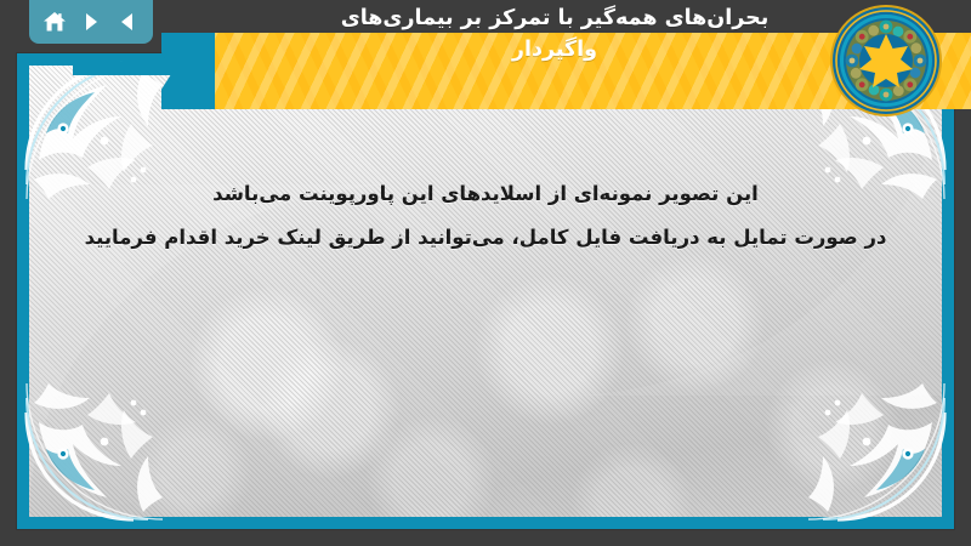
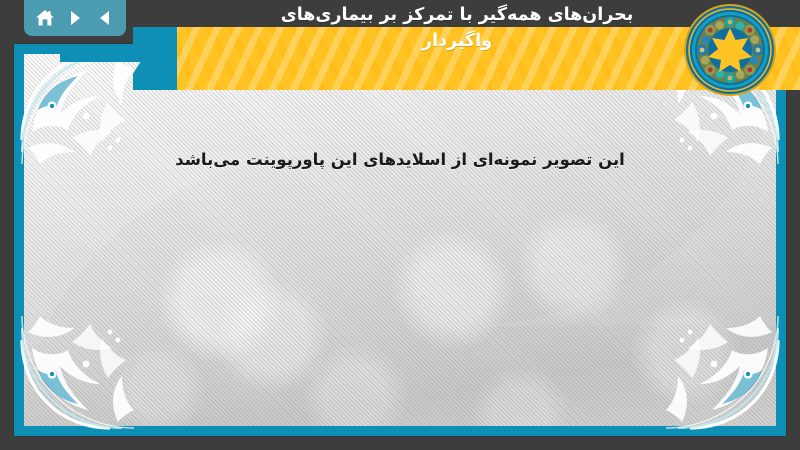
  این تصویر نمونه‌ای از اسلایدهای این پاورپوینت می‌باشد
- در صورت تمایل به دریافت فایل کامل، می‌توانید از طریق لینک خرید اقدام فرمایید
  بحران‌های همه‌گیر با تمرکز بر بیماری‌های
  واگیردار
